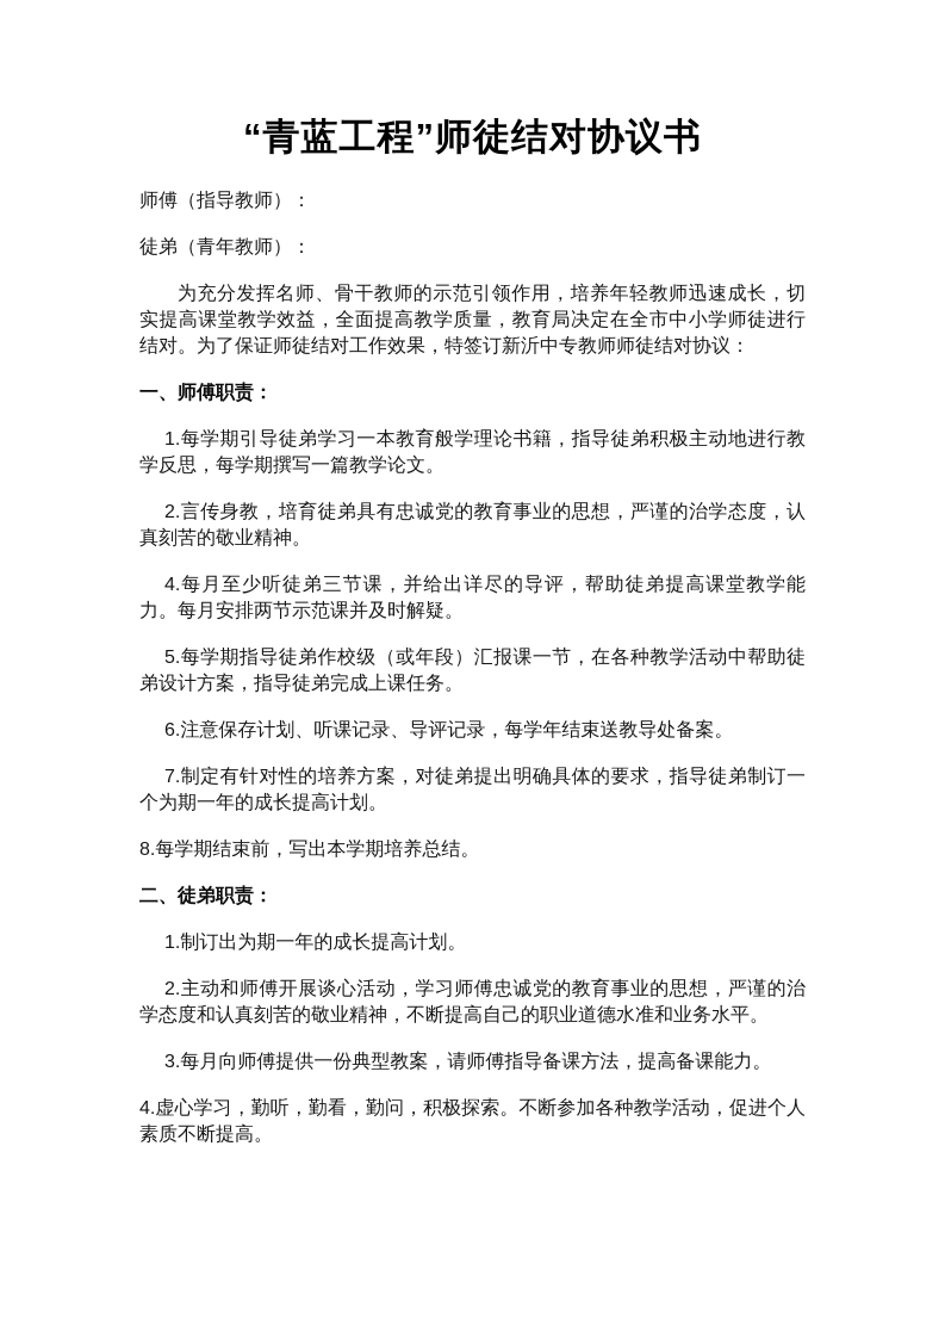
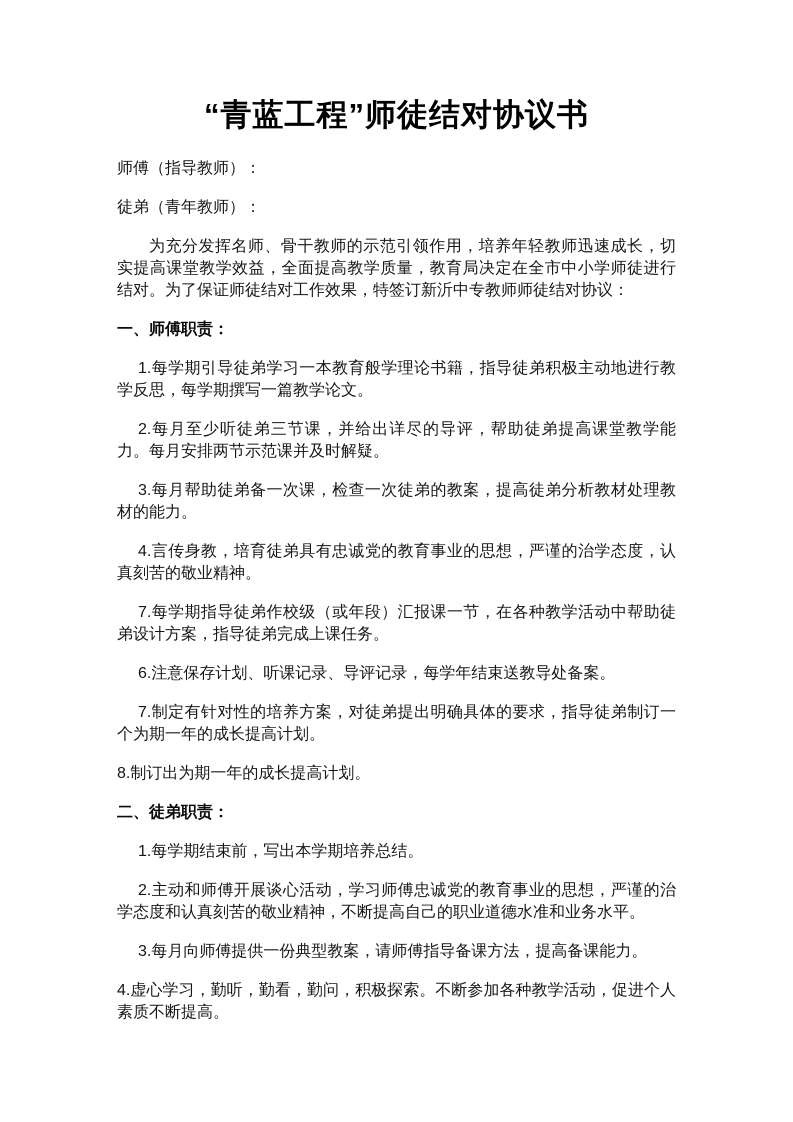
  “青蓝工程”师徒结对协议书
  师傅（指导教师）：
  徒弟（青年教师）：
  为充分发挥名师、骨干教师的示范引领作用，培养年轻教师迅速成长，切实提高课堂教学效益，全面提高教学质量，教育局决定在全市中小学师徒进行结对。为了保证师徒结对工作效果，特签订新沂中专教师师徒结对协议：
  一、师傅职责：
  1.每学期引导徒弟学习一本教育般学理论书籍，指导徒弟积极主动地进行教学反思，每学期撰写一篇教学论文。
- 2.言传身教，培育徒弟具有忠诚党的教育事业的思想，严谨的治学态度，认真刻苦的敬业精神。
+ 2.每月至少听徒弟三节课，并给出详尽的导评，帮助徒弟提高课堂教学能力。每月安排两节示范课并及时解疑。
+ 3.每月帮助徒弟备一次课，检查一次徒弟的教案，提高徒弟分析教材处理教材的能力。
- 4.每月至少听徒弟三节课，并给出详尽的导评，帮助徒弟提高课堂教学能力。每月安排两节示范课并及时解疑。
+ 4.言传身教，培育徒弟具有忠诚党的教育事业的思想，严谨的治学态度，认真刻苦的敬业精神。
- 5.每学期指导徒弟作校级（或年段）汇报课一节，在各种教学活动中帮助徒弟设计方案，指导徒弟完成上课任务。
+ 7.每学期指导徒弟作校级（或年段）汇报课一节，在各种教学活动中帮助徒弟设计方案，指导徒弟完成上课任务。
  6.注意保存计划、听课记录、导评记录，每学年结束送教导处备案。
  7.制定有针对性的培养方案，对徒弟提出明确具体的要求，指导徒弟制订一个为期一年的成长提高计划。
- 8.每学期结束前，写出本学期培养总结。
+ 8.制订出为期一年的成长提高计划。
  二、徒弟职责：
- 1.制订出为期一年的成长提高计划。
+ 1.每学期结束前，写出本学期培养总结。
  2.主动和师傅开展谈心活动，学习师傅忠诚党的教育事业的思想，严谨的治学态度和认真刻苦的敬业精神，不断提高自己的职业道德水准和业务水平。
  3.每月向师傅提供一份典型教案，请师傅指导备课方法，提高备课能力。
  4.虚心学习，勤听，勤看，勤问，积极探索。不断参加各种教学活动，促进个人素质不断提高。
